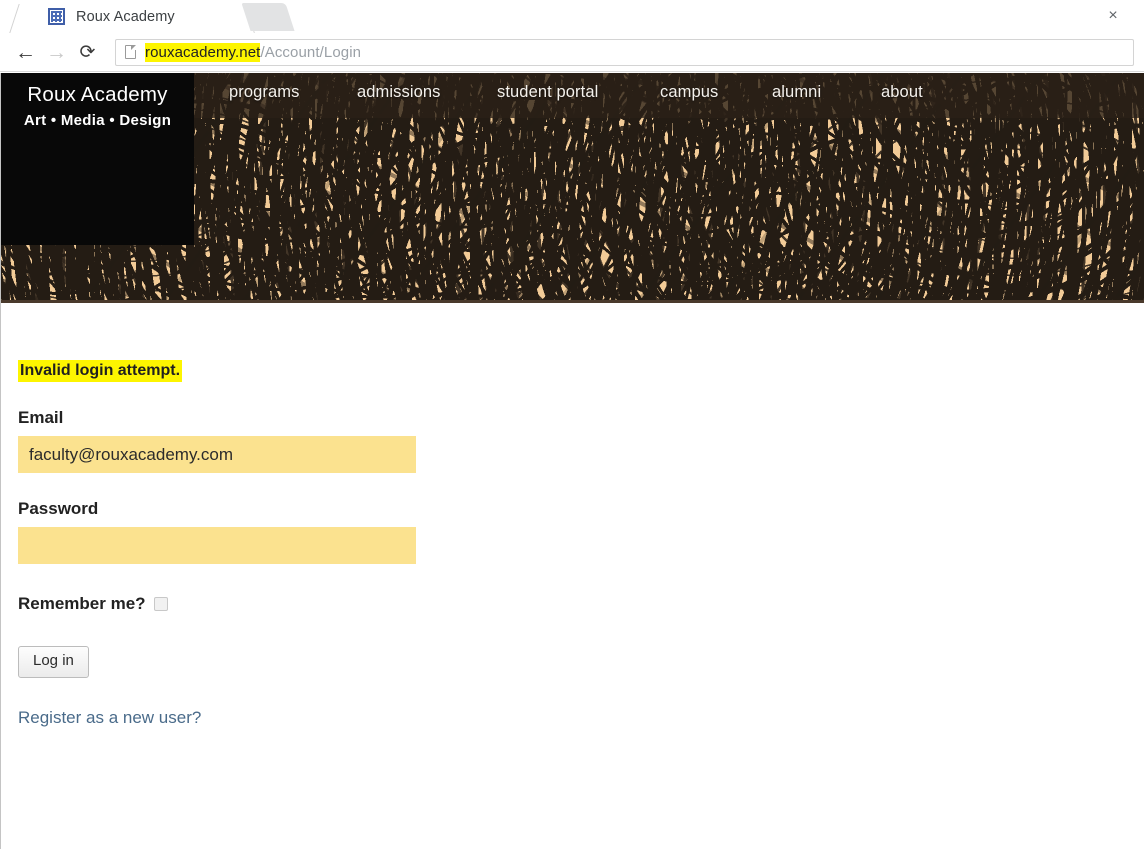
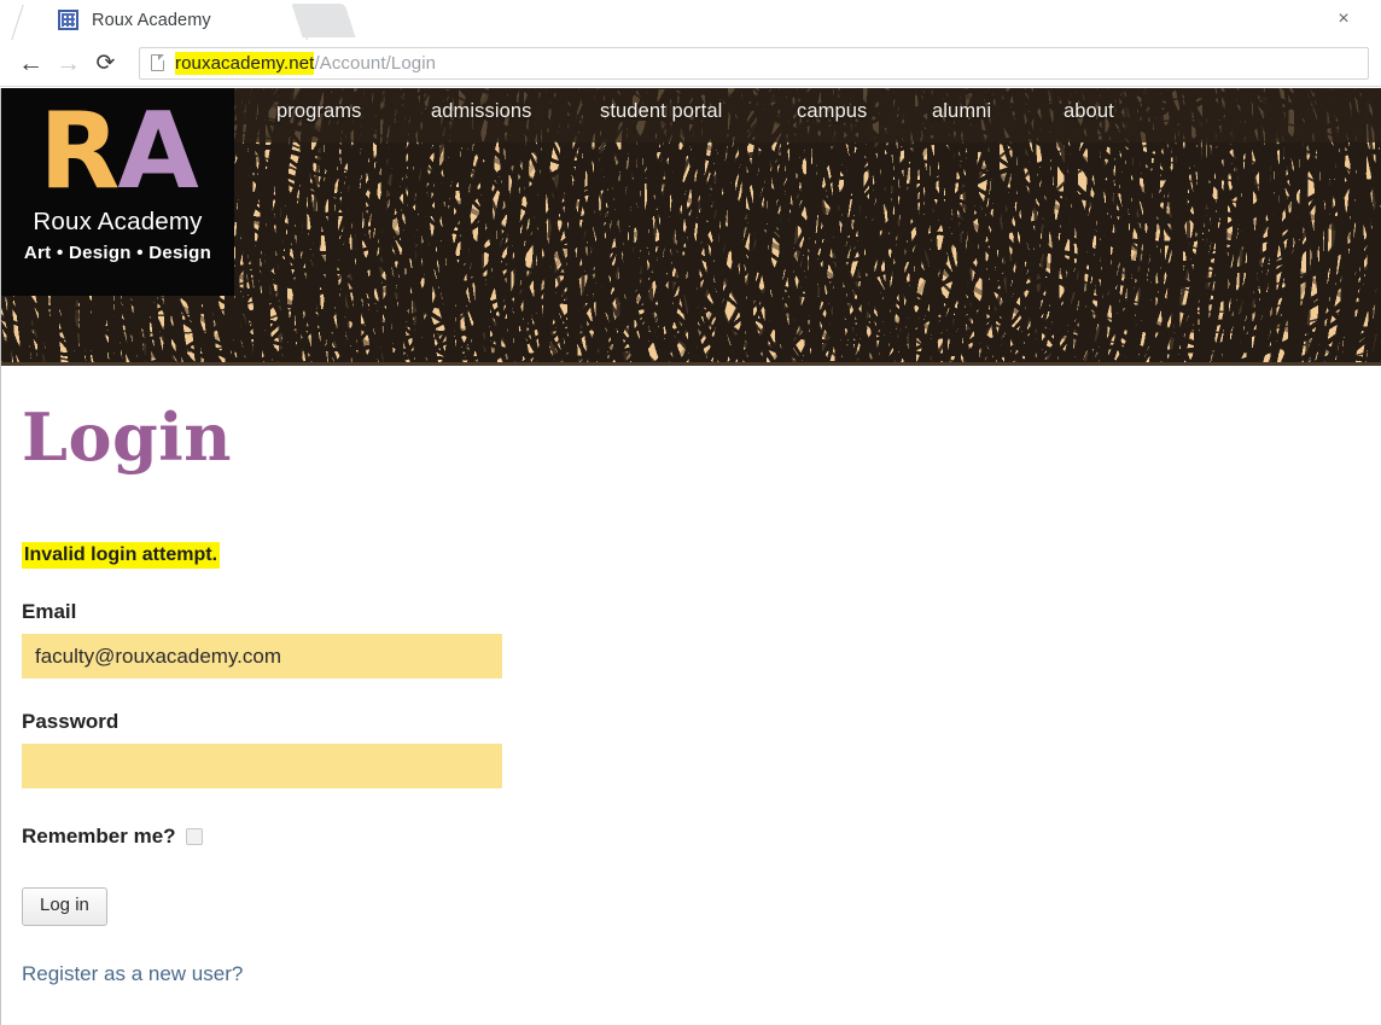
  Roux Academy
  ×
  ←
  →
  ⟳
  rouxacademy.net/Account/Login
  programs
  admissions
  student portal
  campus
  alumni
  about
+ RA
  Roux Academy
- Art • Media • Design
+ Art • Design • Design
+ Login
  Invalid login attempt.
  Email
  faculty@rouxacademy.com
  Password
  Remember me?
  Log in
  Register as a new user?
